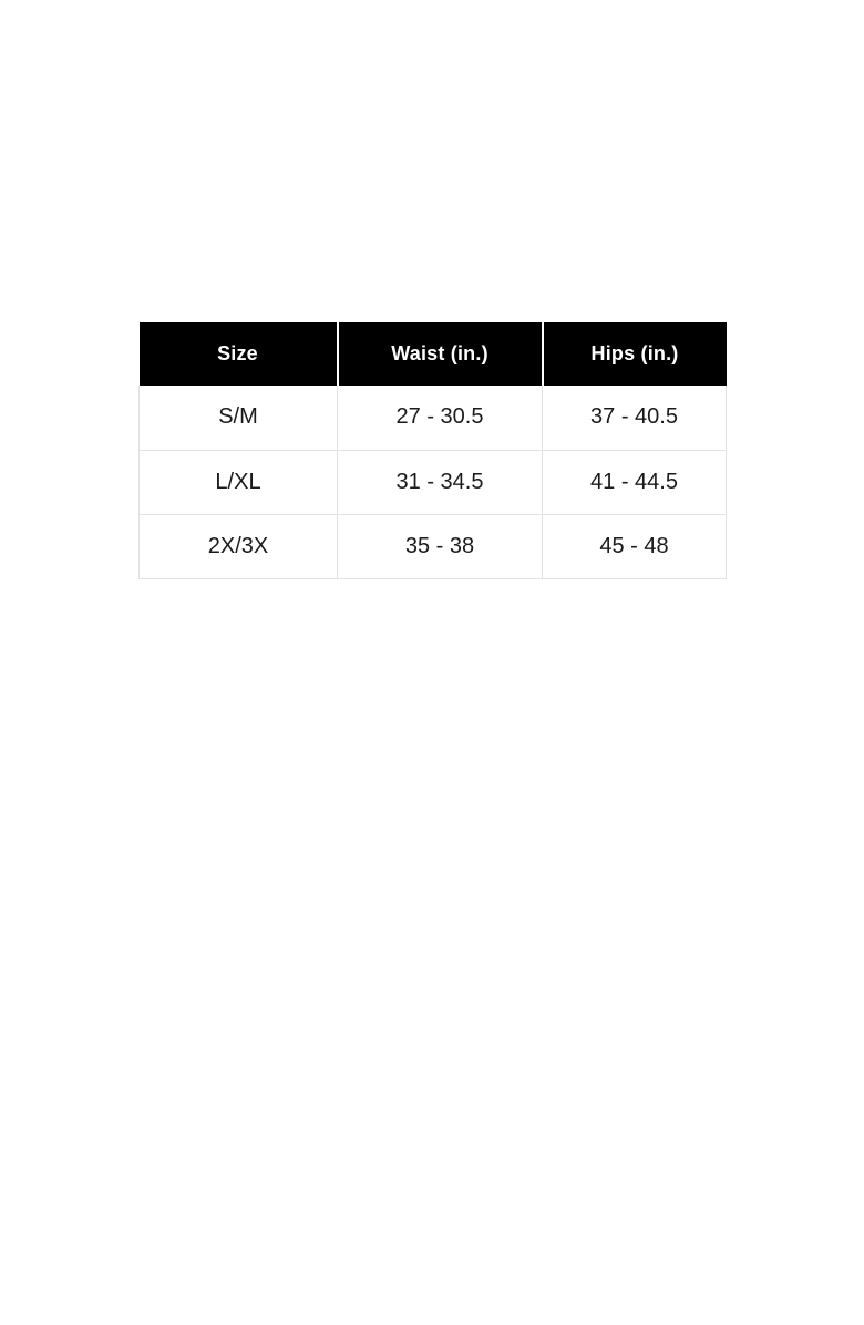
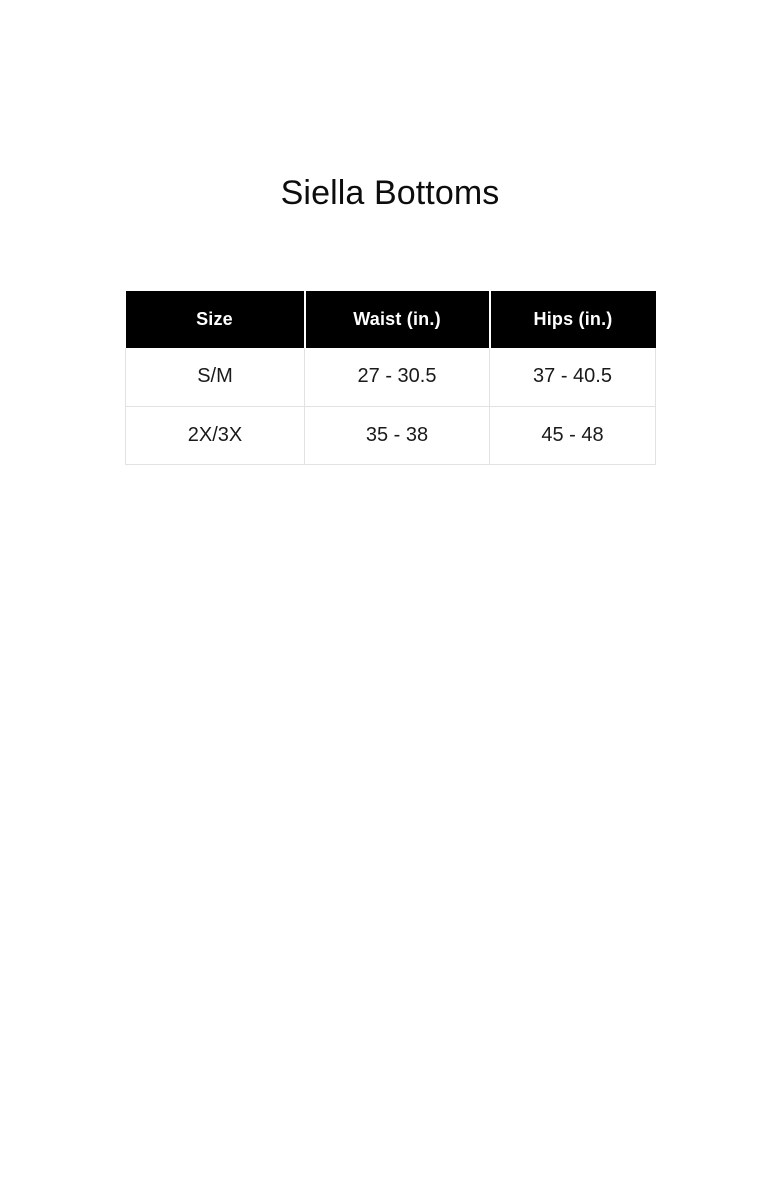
+ Siella Bottoms
  Size	Waist (in.)	Hips (in.)
  S/M	27 - 30.5	37 - 40.5
- L/XL	31 - 34.5	41 - 44.5
  2X/3X	35 - 38	45 - 48
